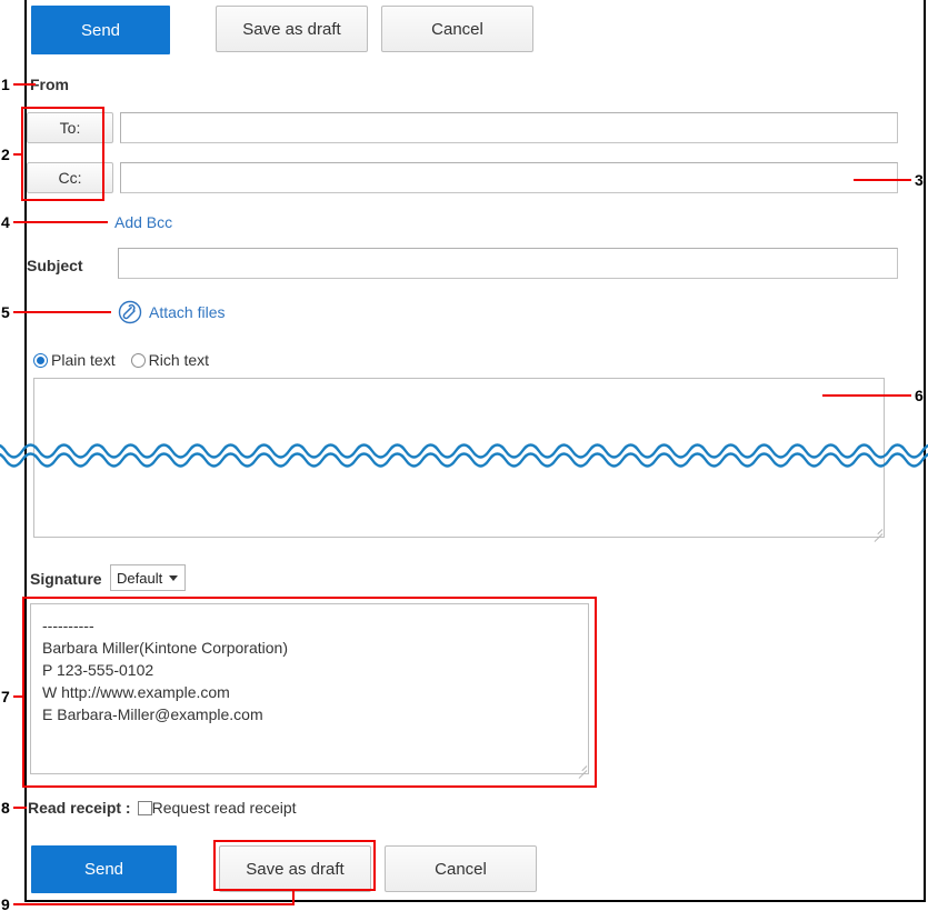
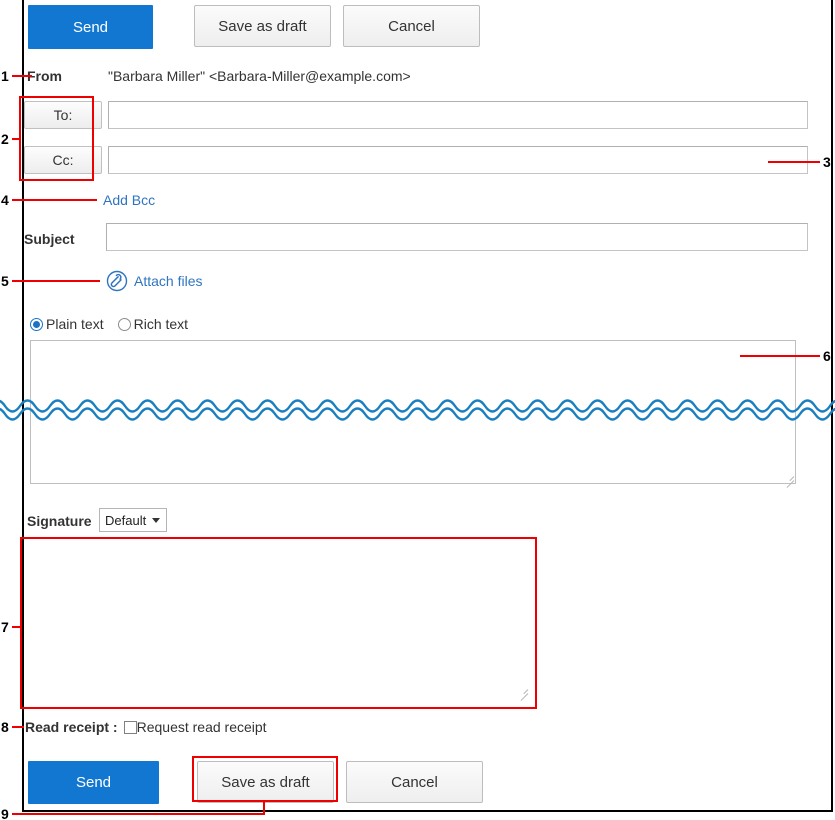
  Send
  Save as draft
  Cancel
  rom
+ "Barbara Miller" <Barbara-Miller@example.com>
  To:
  Cc:
  Add Bcc
  Subject
  Attach files
  Plain text
  Rich text
  Signature
  Default
- ----------
- Barbara Miller(Kintone Corporation)
- P 123-555-0102
- W http://www.example.com
- E Barbara-Miller@example.com
  Read receipt :
  Request read receipt
  Send
  Save as draft
  Cancel
  1
  2
  3
  4
  5
  6
  7
  8
  9
